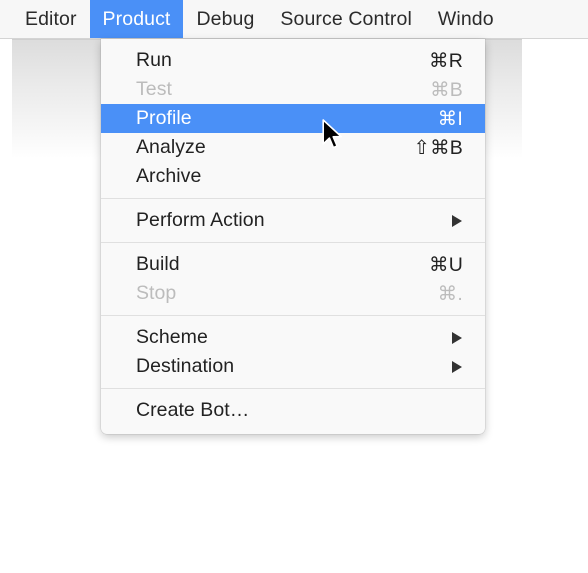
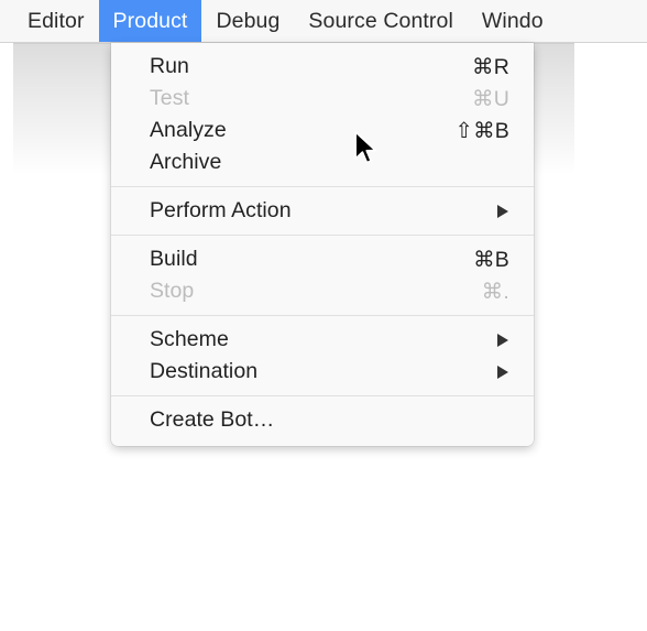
  Editor
  Product
  Debug
  Source Control
  Windo
  Run
  ⌘R
  Test
- ⌘B
+ ⌘U
- Profile
- ⌘I
  Analyze
  ⇧⌘B
  Archive
  Perform Action
  Build
- ⌘U
+ ⌘B
  Stop
  ⌘.
  Scheme
  Destination
  Create Bot…
